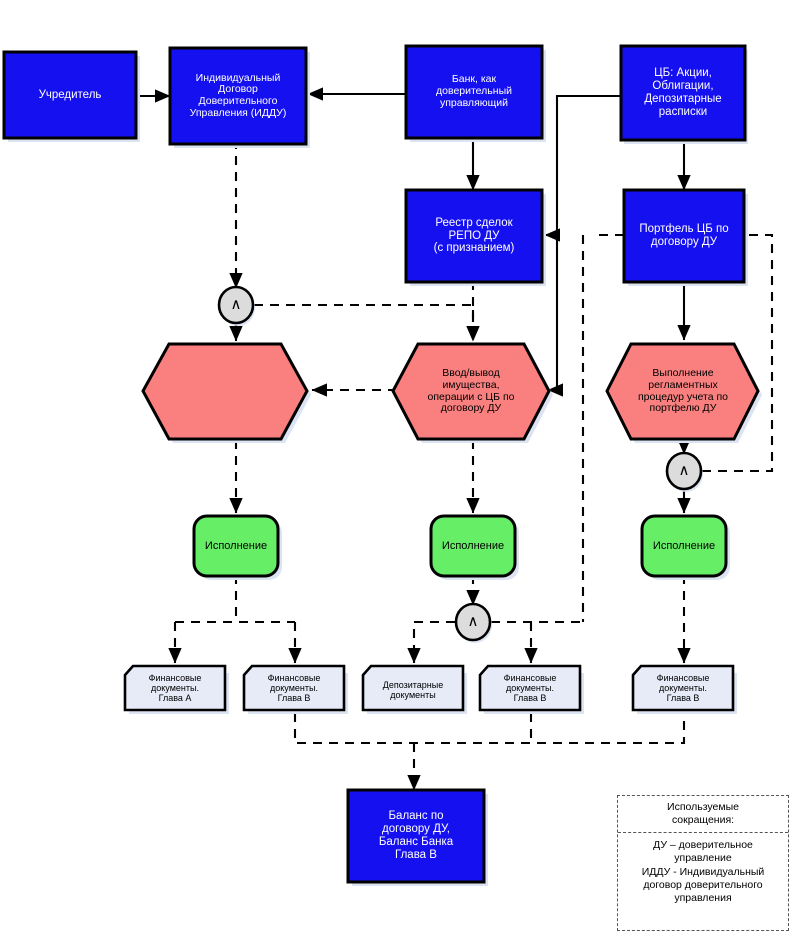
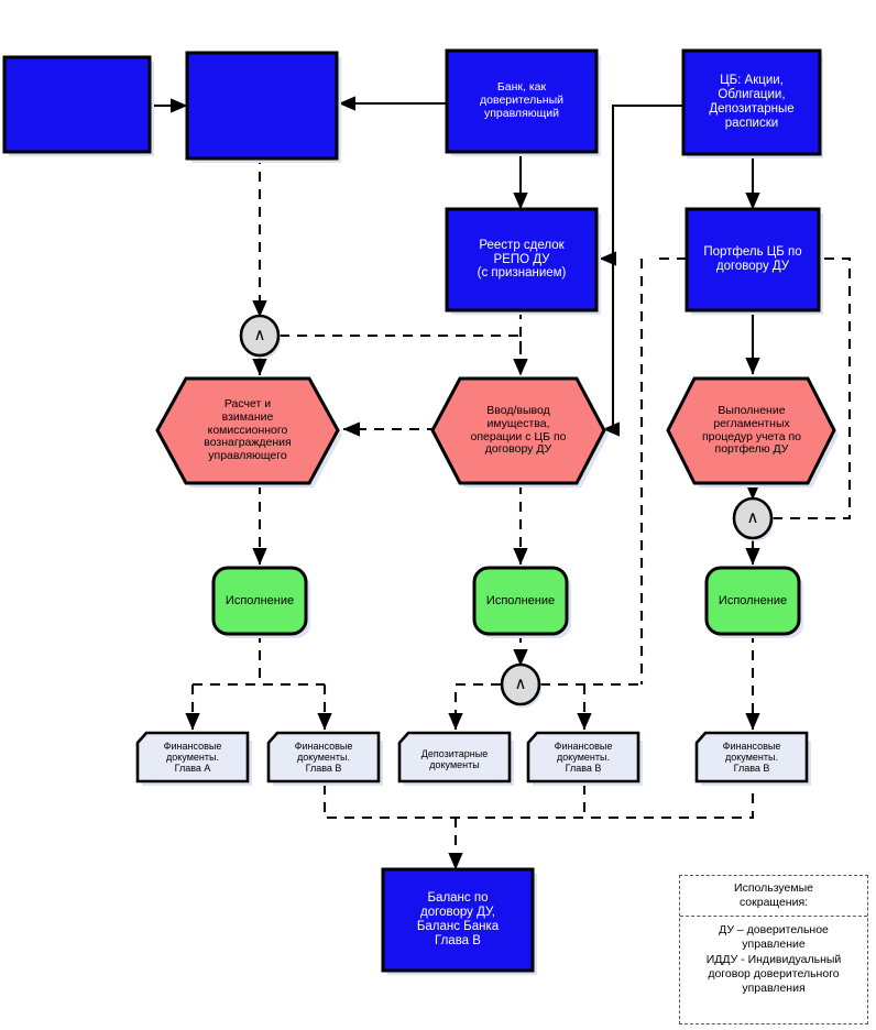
- Учредитель
- Индивидуальный
- Договор
- Доверительного
- Управления (ИДДУ)
  Банк, как
  доверительный
  управляющий
  ЦБ: Акции,
  Облигации,
  Депозитарные
  расписки
  Реестр сделок
  РЕПО ДУ
  (с признанием)
  Портфель ЦБ по
  договору ДУ
+ Расчет и
+ взимание
+ комиссионного
+ вознаграждения
+ управляющего
  Ввод/вывод
  имущества,
  операции с ЦБ по
  договору ДУ
  Выполнение
  регламентных
  процедур учета по
  портфелю ДУ
  Исполнение
  Исполнение
  Исполнение
  Финансовые
  документы.
  Глава А
  Финансовые
  документы.
  Глава В
  Депозитарные
  документы
  Финансовые
  документы.
  Глава В
  Финансовые
  документы.
  Глава В
  Баланс по
  договору ДУ,
  Баланс Банка
  Глава В
  ∧
  ∧
  ∧
  Используемые
  сокращения:
  ДУ – доверительное
  управление
  ИДДУ - Индивидуальный
  договор доверительного
  управления
